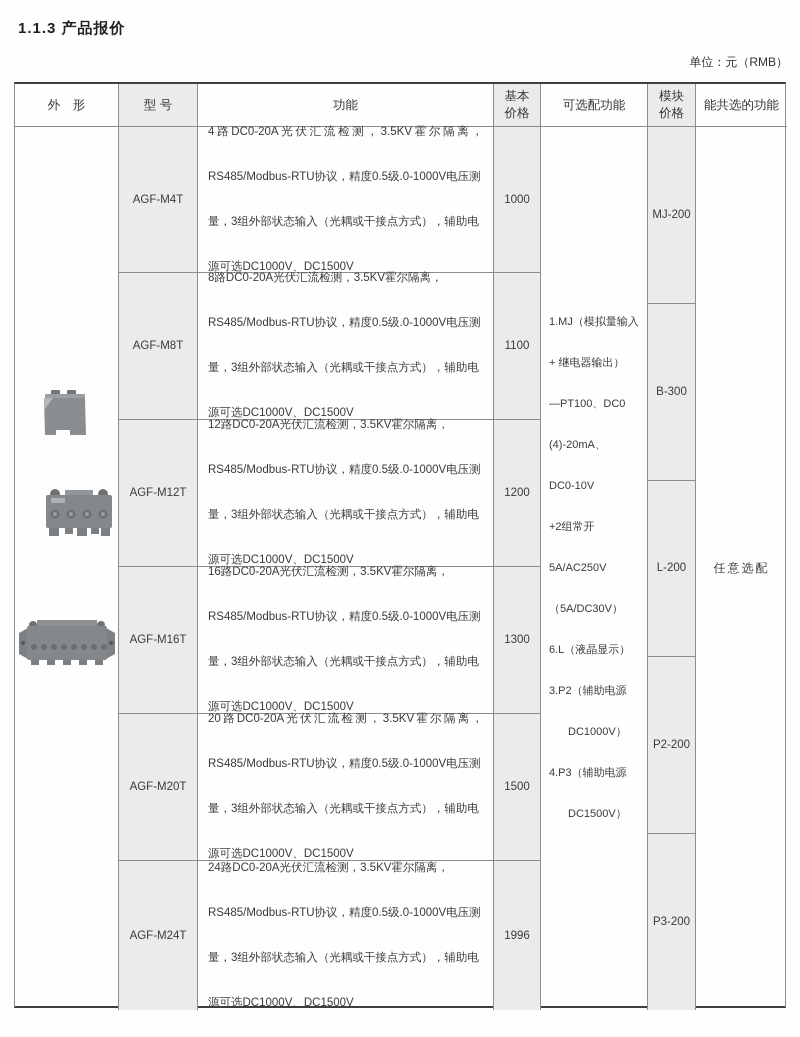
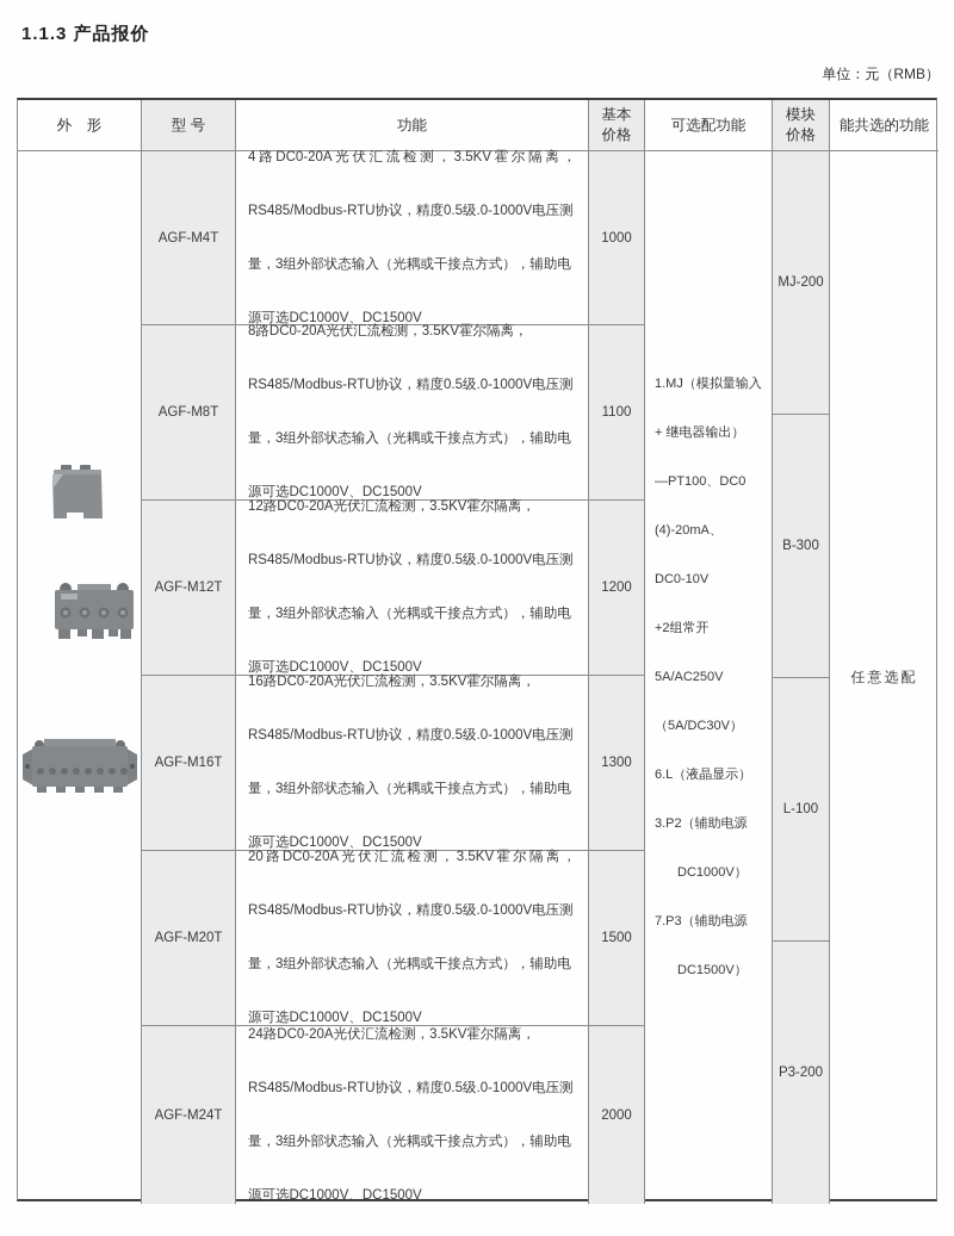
  1.1.3 产品报价
  单位：元（RMB）
  外 形
  型 号
  功能
  基本
  价格
  可选配功能
  模块
  价格
  能共选的功能
  AGF-M4T
  4路DC0-20A光伏汇流检测，3.5KV霍尔隔离，
  RS485/Modbus-RTU协议，精度0.5级.0-1000V电压测
  量，3组外部状态输入（光耦或干接点方式），辅助电
  源可选DC1000V、DC1500V
  1000
  AGF-M8T
  8路DC0-20A光伏汇流检测，3.5KV霍尔隔离，
  RS485/Modbus-RTU协议，精度0.5级.0-1000V电压测
  量，3组外部状态输入（光耦或干接点方式），辅助电
  源可选DC1000V、DC1500V
  1100
  AGF-M12T
  12路DC0-20A光伏汇流检测，3.5KV霍尔隔离，
  RS485/Modbus-RTU协议，精度0.5级.0-1000V电压测
  量，3组外部状态输入（光耦或干接点方式），辅助电
  源可选DC1000V、DC1500V
  1200
  AGF-M16T
  16路DC0-20A光伏汇流检测，3.5KV霍尔隔离，
  RS485/Modbus-RTU协议，精度0.5级.0-1000V电压测
  量，3组外部状态输入（光耦或干接点方式），辅助电
  源可选DC1000V、DC1500V
  1300
  AGF-M20T
  20路DC0-20A光伏汇流检测，3.5KV霍尔隔离，
  RS485/Modbus-RTU协议，精度0.5级.0-1000V电压测
  量，3组外部状态输入（光耦或干接点方式），辅助电
  源可选DC1000V、DC1500V
  1500
  AGF-M24T
  24路DC0-20A光伏汇流检测，3.5KV霍尔隔离，
  RS485/Modbus-RTU协议，精度0.5级.0-1000V电压测
  量，3组外部状态输入（光耦或干接点方式），辅助电
  源可选DC1000V、DC1500V
- 1996
+ 2000
  1.MJ（模拟量输入
  + 继电器输出）
  —PT100、DC0
  (4)-20mA、
  DC0-10V
  +2组常开
  5A/AC250V
  （5A/DC30V）
  6.L（液晶显示）
  3.P2（辅助电源
  DC1000V）
- 4.P3（辅助电源
+ 7.P3（辅助电源
  DC1500V）
  MJ-200
  B-300
- L-200
+ L-100
- P2-200
  P3-200
  任意选配
